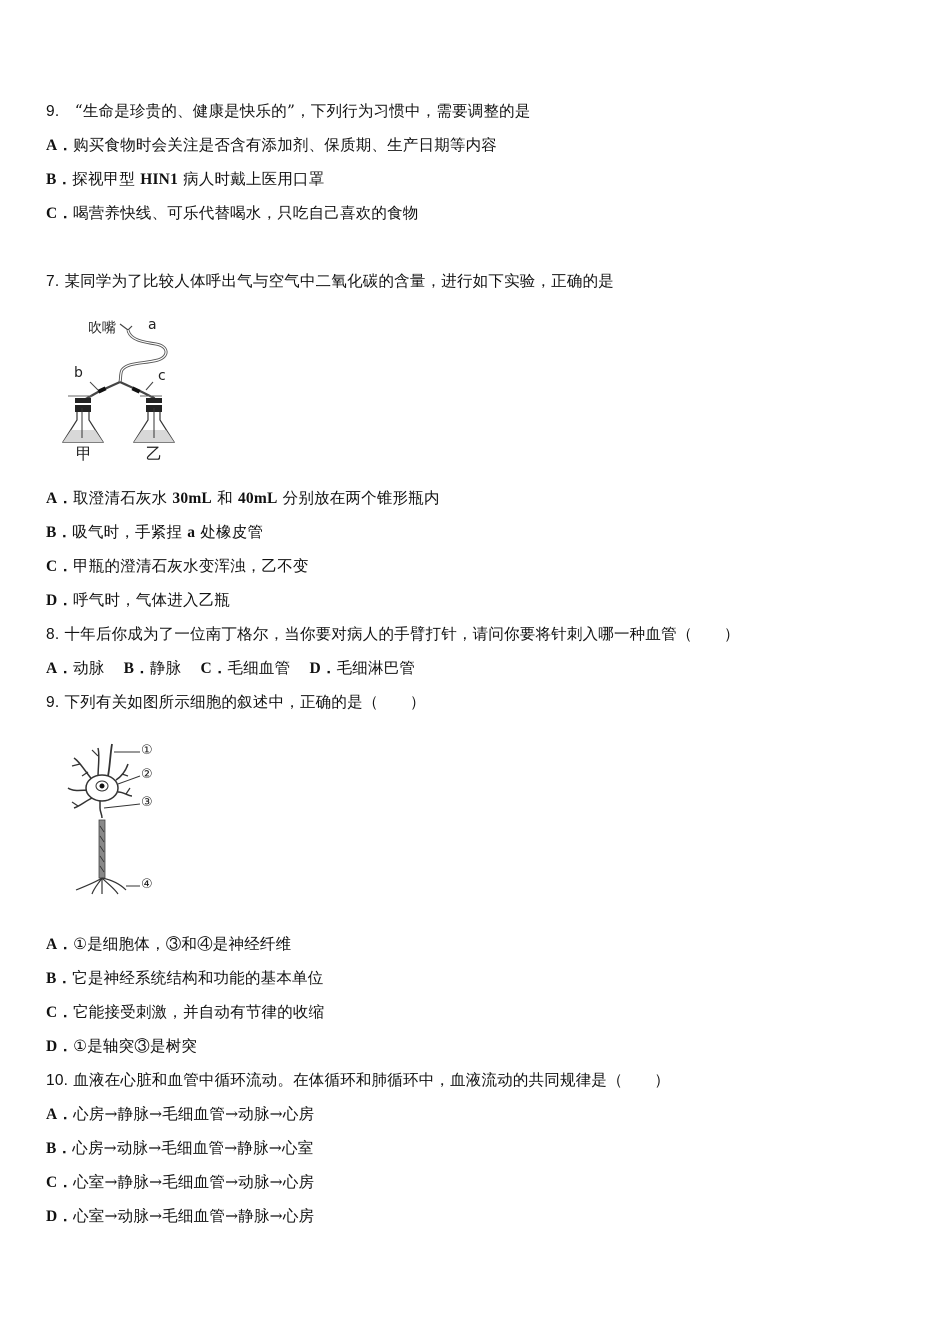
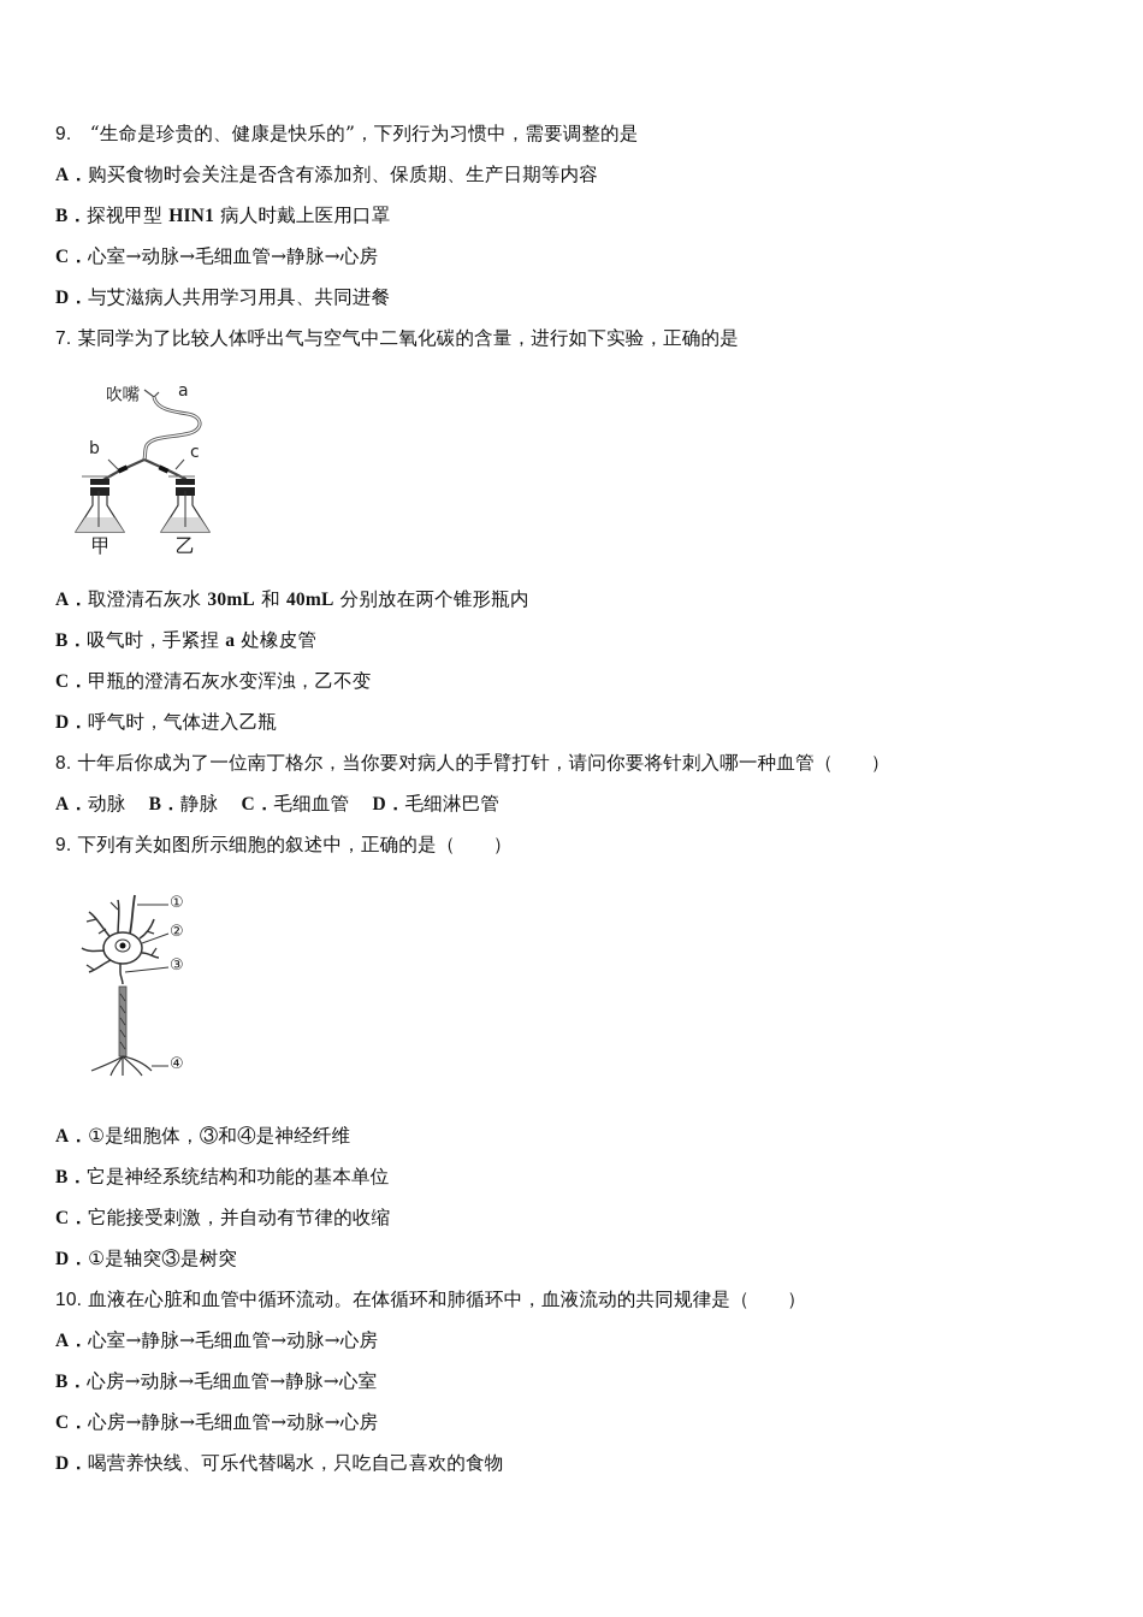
  9. “生命是珍贵的、健康是快乐的”，下列行为习惯中，需要调整的是
  A．购买食物时会关注是否含有添加剂、保质期、生产日期等内容
  B．探视甲型 HIN1 病人时戴上医用口罩
- C．喝营养快线、可乐代替喝水，只吃自己喜欢的食物
+ C．心室→动脉→毛细血管→静脉→心房
+ D．与艾滋病人共用学习用具、共同进餐
  7. 某同学为了比较人体呼出气与空气中二氧化碳的含量，进行如下实验，正确的是
  吹嘴
  a
  b
  c
  甲
  乙
  A．取澄清石灰水 30mL 和 40mL 分别放在两个锥形瓶内
  B．吸气时，手紧捏 a 处橡皮管
  C．甲瓶的澄清石灰水变浑浊，乙不变
  D．呼气时，气体进入乙瓶
  8. 十年后你成为了一位南丁格尔，当你要对病人的手臂打针，请问你要将针刺入哪一种血管（ ）
  A．动脉 B．静脉 C．毛细血管 D．毛细淋巴管
  9. 下列有关如图所示细胞的叙述中，正确的是（ ）
  ①
  ②
  ③
  ④
  A．①是细胞体，③和④是神经纤维
  B．它是神经系统结构和功能的基本单位
  C．它能接受刺激，并自动有节律的收缩
  D．①是轴突③是树突
  10. 血液在心脏和血管中循环流动。在体循环和肺循环中，血液流动的共同规律是（ ）
- A．心房→静脉→毛细血管→动脉→心房
+ A．心室→静脉→毛细血管→动脉→心房
  B．心房→动脉→毛细血管→静脉→心室
- C．心室→静脉→毛细血管→动脉→心房
+ C．心房→静脉→毛细血管→动脉→心房
- D．心室→动脉→毛细血管→静脉→心房
+ D．喝营养快线、可乐代替喝水，只吃自己喜欢的食物
